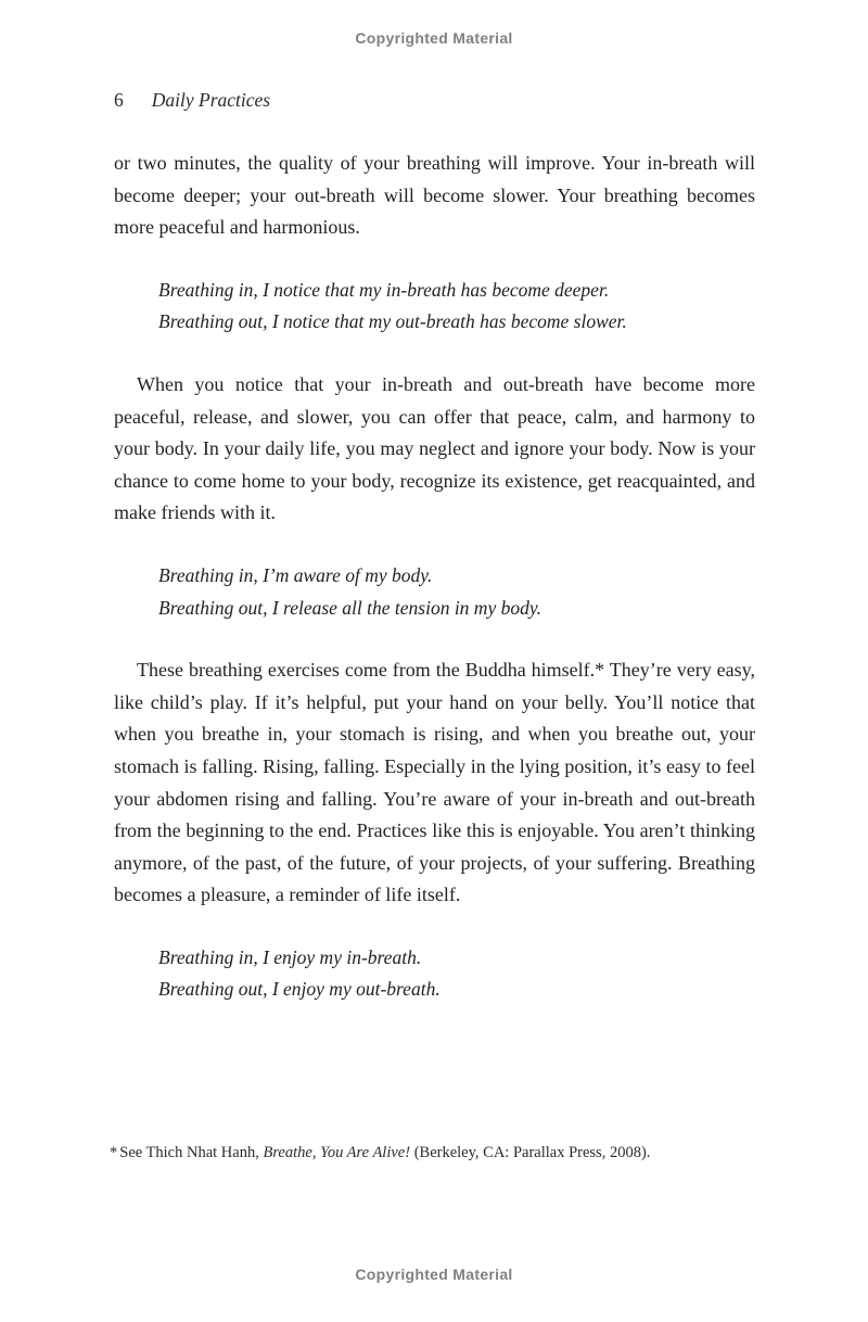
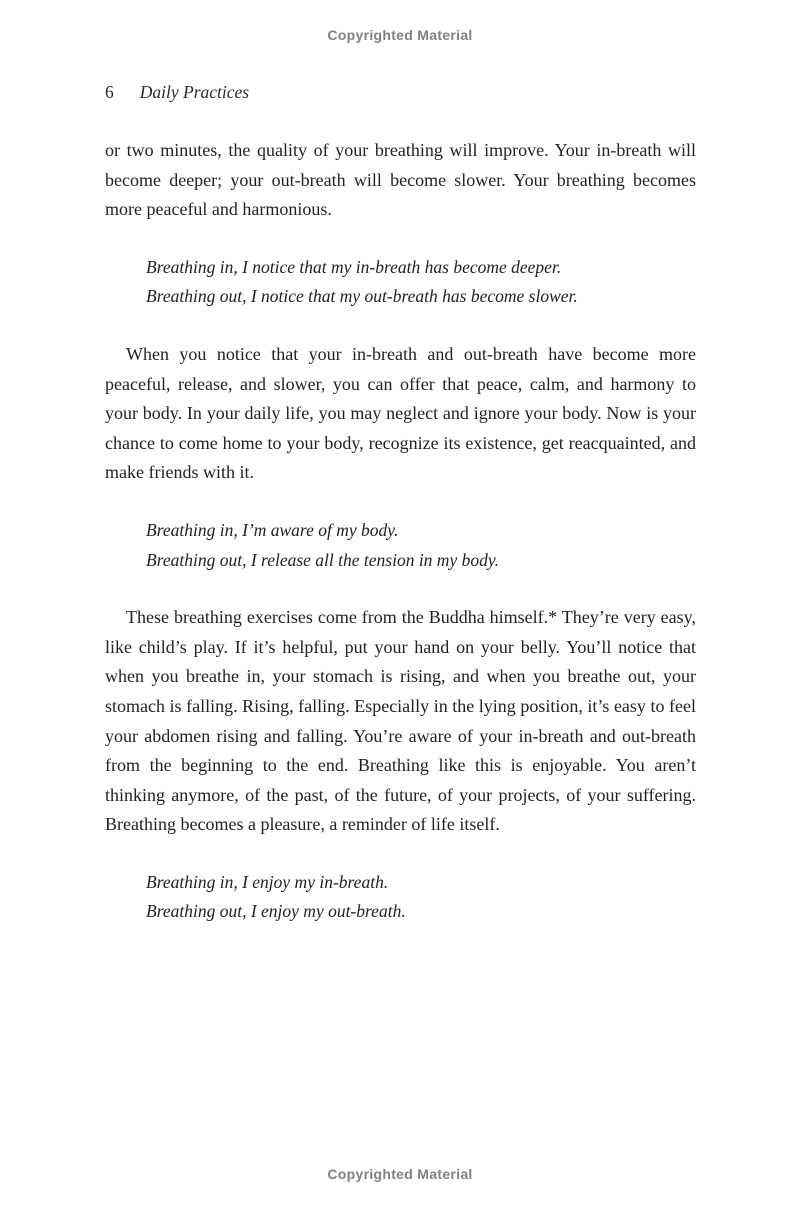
  Copyrighted Material
  6 Daily Practices
  or two minutes, the quality of your breathing will improve. Your in-breath will become deeper; your out-breath will become slower. Your breathing becomes more peaceful and harmonious.
  Breathing in, I notice that my in-breath has become deeper.
  Breathing out, I notice that my out-breath has become slower.
  When you notice that your in-breath and out-breath have become more peaceful, release, and slower, you can offer that peace, calm, and harmony to your body. In your daily life, you may neglect and ignore your body. Now is your chance to come home to your body, recognize its existence, get reacquainted, and make friends with it.
  Breathing in, I’m aware of my body.
  Breathing out, I release all the tension in my body.
- These breathing exercises come from the Buddha himself.* They’re very easy, like child’s play. If it’s helpful, put your hand on your belly. You’ll notice that when you breathe in, your stomach is rising, and when you breathe out, your stomach is falling. Rising, falling. Especially in the lying position, it’s easy to feel your abdomen rising and falling. You’re aware of your in-breath and out-breath from the beginning to the end. Practices like this is enjoyable. You aren’t thinking anymore, of the past, of the future, of your projects, of your suffering. Breathing becomes a pleasure, a reminder of life itself.
+ These breathing exercises come from the Buddha himself.* They’re very easy, like child’s play. If it’s helpful, put your hand on your belly. You’ll notice that when you breathe in, your stomach is rising, and when you breathe out, your stomach is falling. Rising, falling. Especially in the lying position, it’s easy to feel your abdomen rising and falling. You’re aware of your in-breath and out-breath from the beginning to the end. Breathing like this is enjoyable. You aren’t thinking anymore, of the past, of the future, of your projects, of your suffering. Breathing becomes a pleasure, a reminder of life itself.
  Breathing in, I enjoy my in-breath.
  Breathing out, I enjoy my out-breath.
- * See Thich Nhat Hanh, Breathe, You Are Alive! (Berkeley, CA: Parallax Press, 2008).
  Copyrighted Material
